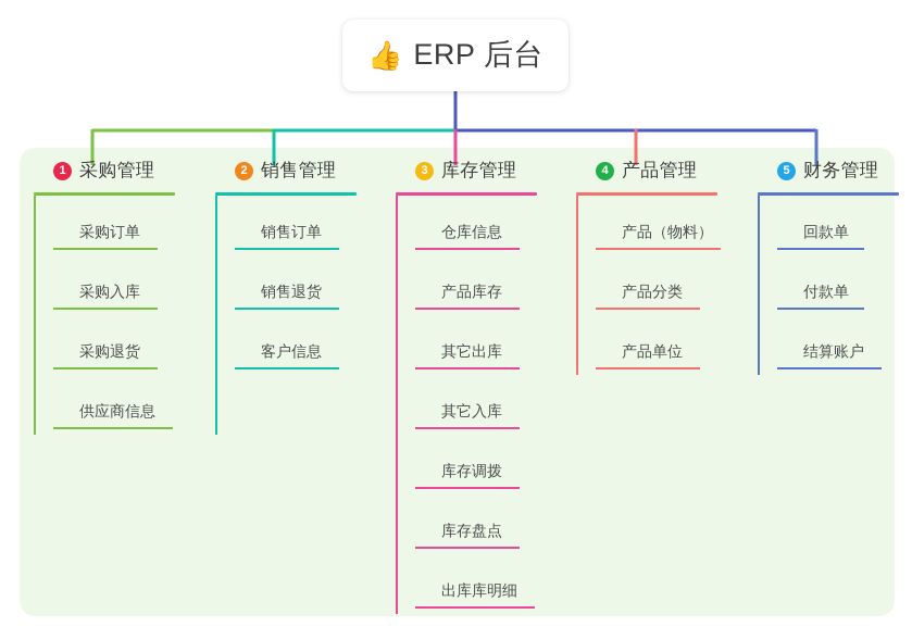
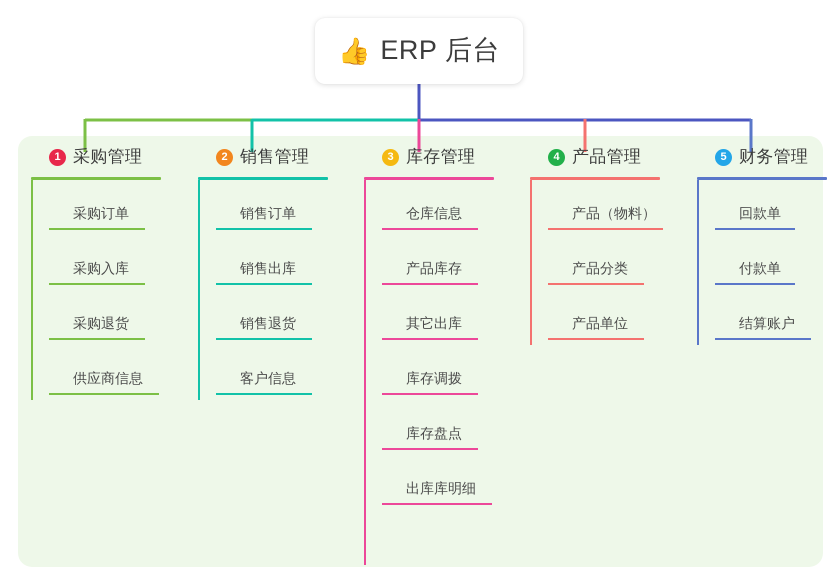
  👍
  ERP 后台
  1
  采购管理
  采购订单
  采购入库
  采购退货
  供应商信息
  2
  销售管理
  销售订单
+ 销售出库
  销售退货
  客户信息
  3
  库存管理
  仓库信息
  产品库存
  其它出库
- 其它入库
  库存调拨
  库存盘点
  出库库明细
  4
  产品管理
  产品（物料）
  产品分类
  产品单位
  5
  财务管理
  回款单
  付款单
  结算账户
